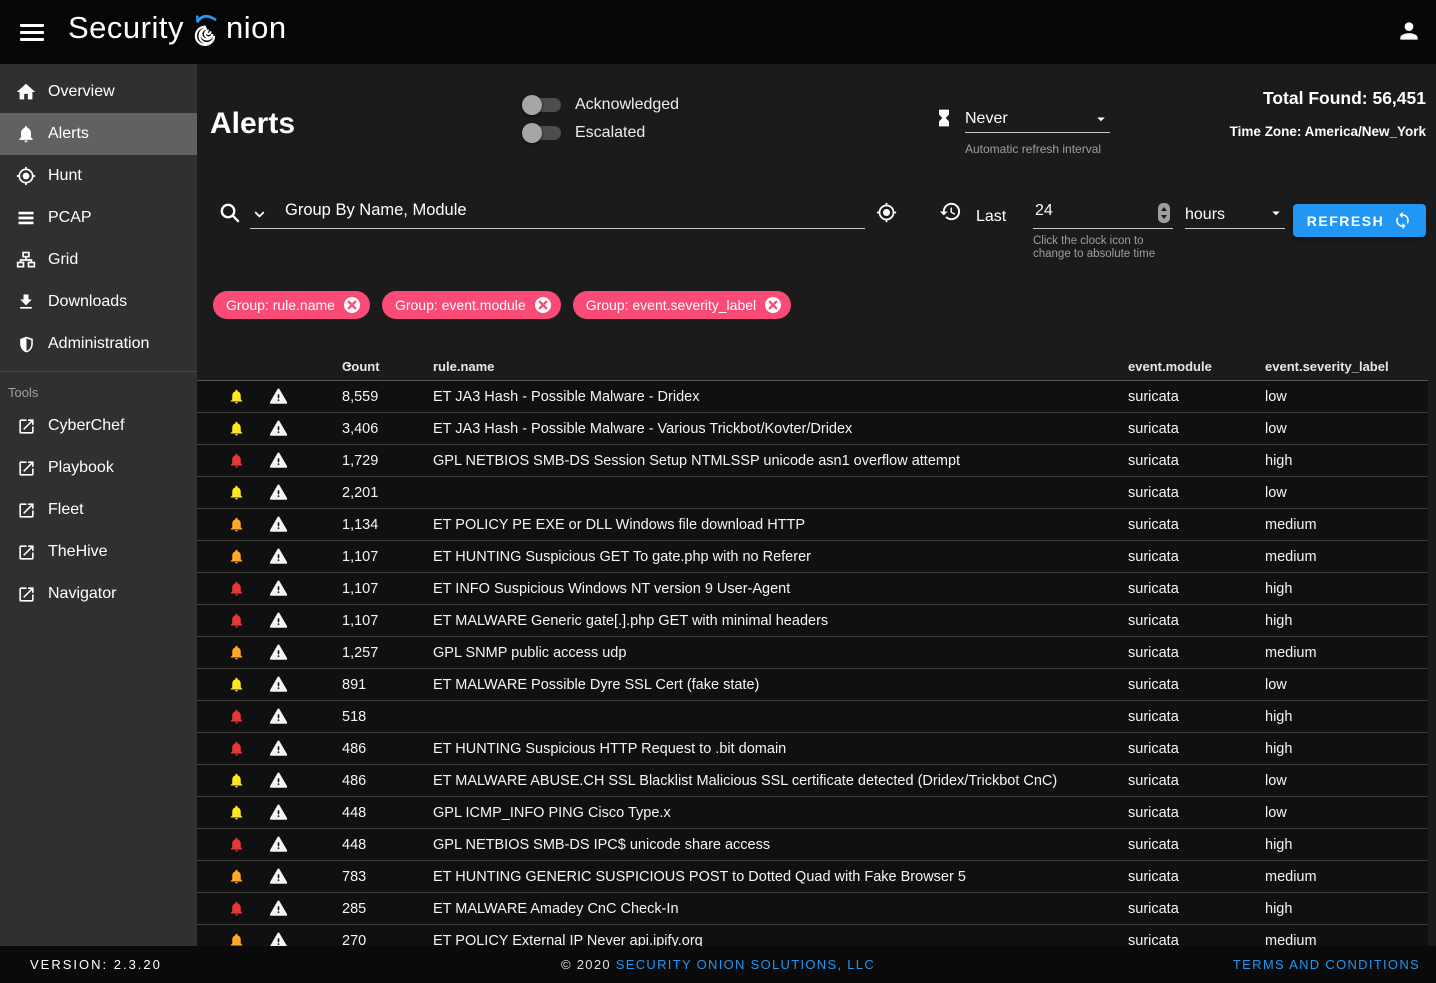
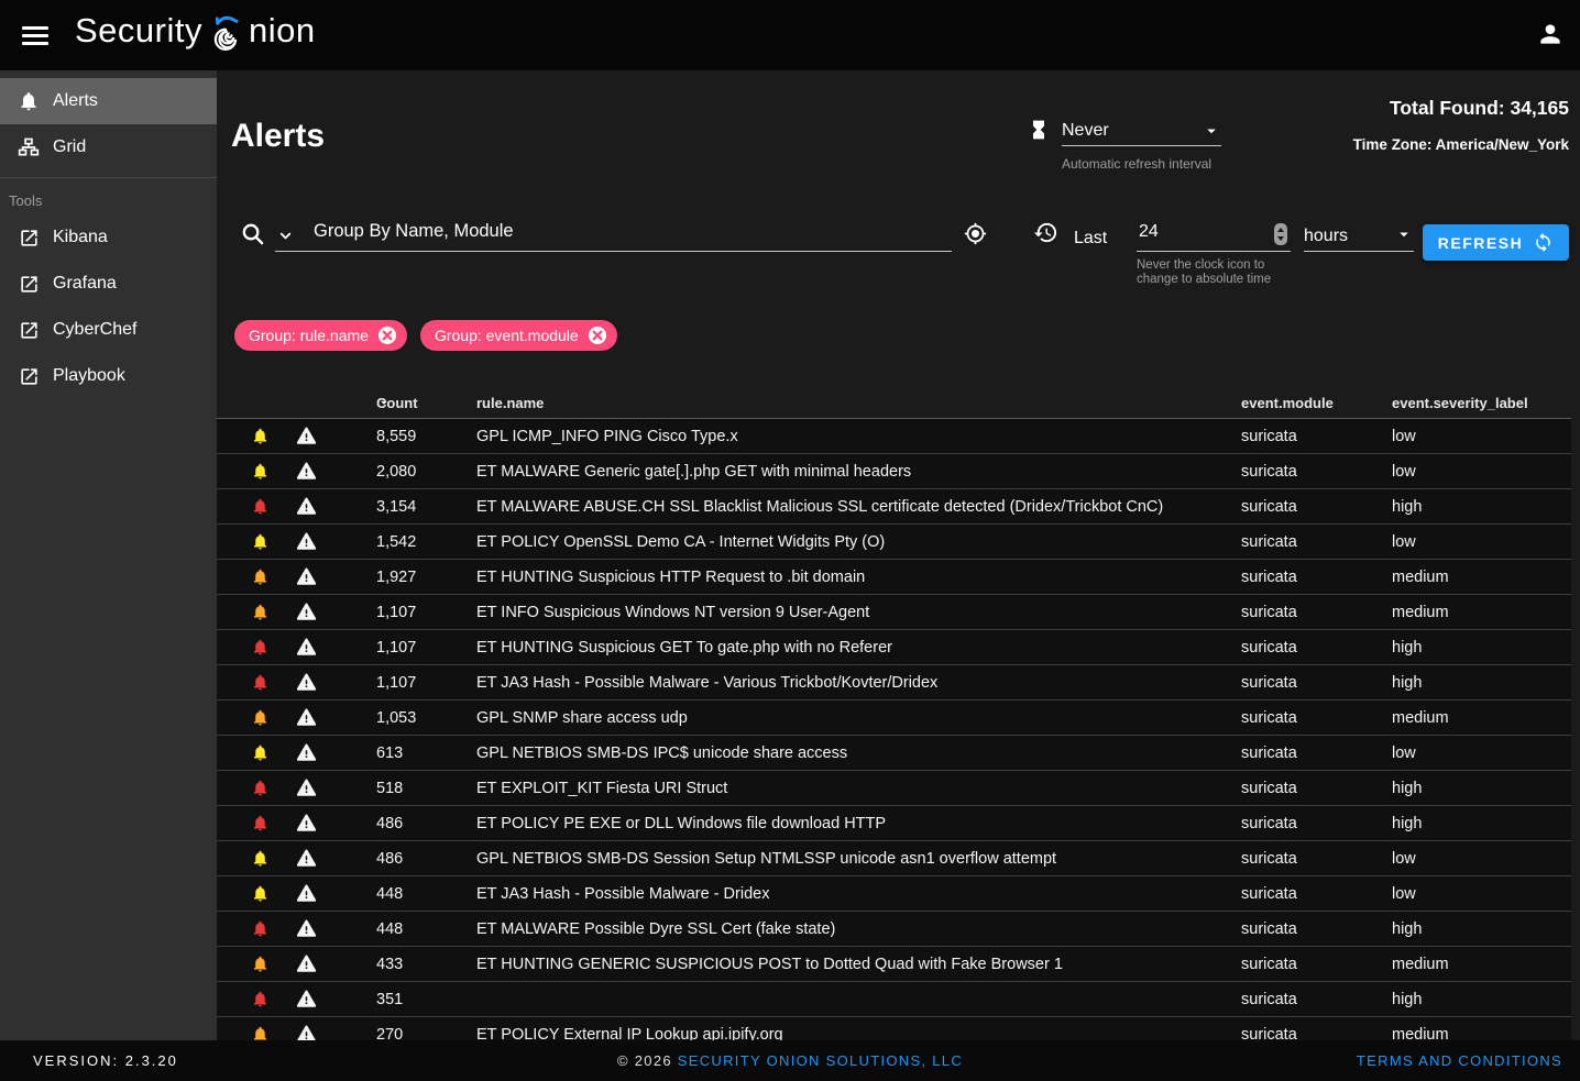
  Security
  nion
- Overview
  Alerts
- Hunt
- PCAP
  Grid
- Downloads
- Administration
  Tools
+ Kibana
+ Grafana
  CyberChef
  Playbook
- Fleet
- TheHive
- Navigator
  Alerts
- Acknowledged
- Escalated
  Never
  Automatic refresh interval
- Total Found: 56,451
+ Total Found: 34,165
  Time Zone: America/New_York
  Group By Name, Module
  Last
  24
  hours
- Click the clock icon to
+ Never the clock icon to
  change to absolute time
  REFRESH
  Group: rule.name
  Group: event.module
- Group: event.severity_label
  Count
  rule.name
  event.module
  event.severity_label
  8,559
- ET JA3 Hash - Possible Malware - Dridex
+ GPL ICMP_INFO PING Cisco Type.x
  suricata
  low
- 3,406
+ 2,080
- ET JA3 Hash - Possible Malware - Various Trickbot/Kovter/Dridex
+ ET MALWARE Generic gate[.].php GET with minimal headers
  suricata
  low
- 1,729
+ 3,154
- GPL NETBIOS SMB-DS Session Setup NTMLSSP unicode asn1 overflow attempt
+ ET MALWARE ABUSE.CH SSL Blacklist Malicious SSL certificate detected (Dridex/Trickbot CnC)
  suricata
  high
- 2,201
+ 1,542
+ ET POLICY OpenSSL Demo CA - Internet Widgits Pty (O)
  suricata
  low
- 1,134
+ 1,927
- ET POLICY PE EXE or DLL Windows file download HTTP
+ ET HUNTING Suspicious HTTP Request to .bit domain
  suricata
  medium
  1,107
- ET HUNTING Suspicious GET To gate.php with no Referer
+ ET INFO Suspicious Windows NT version 9 User-Agent
  suricata
  medium
  1,107
- ET INFO Suspicious Windows NT version 9 User-Agent
+ ET HUNTING Suspicious GET To gate.php with no Referer
  suricata
  high
  1,107
- ET MALWARE Generic gate[.].php GET with minimal headers
+ ET JA3 Hash - Possible Malware - Various Trickbot/Kovter/Dridex
  suricata
  high
- 1,257
+ 1,053
- GPL SNMP public access udp
+ GPL SNMP share access udp
  suricata
  medium
- 891
+ 613
- ET MALWARE Possible Dyre SSL Cert (fake state)
+ GPL NETBIOS SMB-DS IPC$ unicode share access
  suricata
  low
  518
+ ET EXPLOIT_KIT Fiesta URI Struct
  suricata
  high
  486
- ET HUNTING Suspicious HTTP Request to .bit domain
+ ET POLICY PE EXE or DLL Windows file download HTTP
  suricata
  high
  486
- ET MALWARE ABUSE.CH SSL Blacklist Malicious SSL certificate detected (Dridex/Trickbot CnC)
+ GPL NETBIOS SMB-DS Session Setup NTMLSSP unicode asn1 overflow attempt
  suricata
  low
  448
- GPL ICMP_INFO PING Cisco Type.x
+ ET JA3 Hash - Possible Malware - Dridex
  suricata
  low
  448
- GPL NETBIOS SMB-DS IPC$ unicode share access
+ ET MALWARE Possible Dyre SSL Cert (fake state)
  suricata
  high
- 783
+ 433
- ET HUNTING GENERIC SUSPICIOUS POST to Dotted Quad with Fake Browser 5
+ ET HUNTING GENERIC SUSPICIOUS POST to Dotted Quad with Fake Browser 1
  suricata
  medium
- 285
+ 351
- ET MALWARE Amadey CnC Check-In
  suricata
  high
  270
- ET POLICY External IP Never api.ipify.org
+ ET POLICY External IP Lookup api.ipify.org
  suricata
  medium
  VERSION: 2.3.20
- © 2020 SECURITY ONION SOLUTIONS, LLC
+ © 2026 SECURITY ONION SOLUTIONS, LLC
  TERMS AND CONDITIONS
